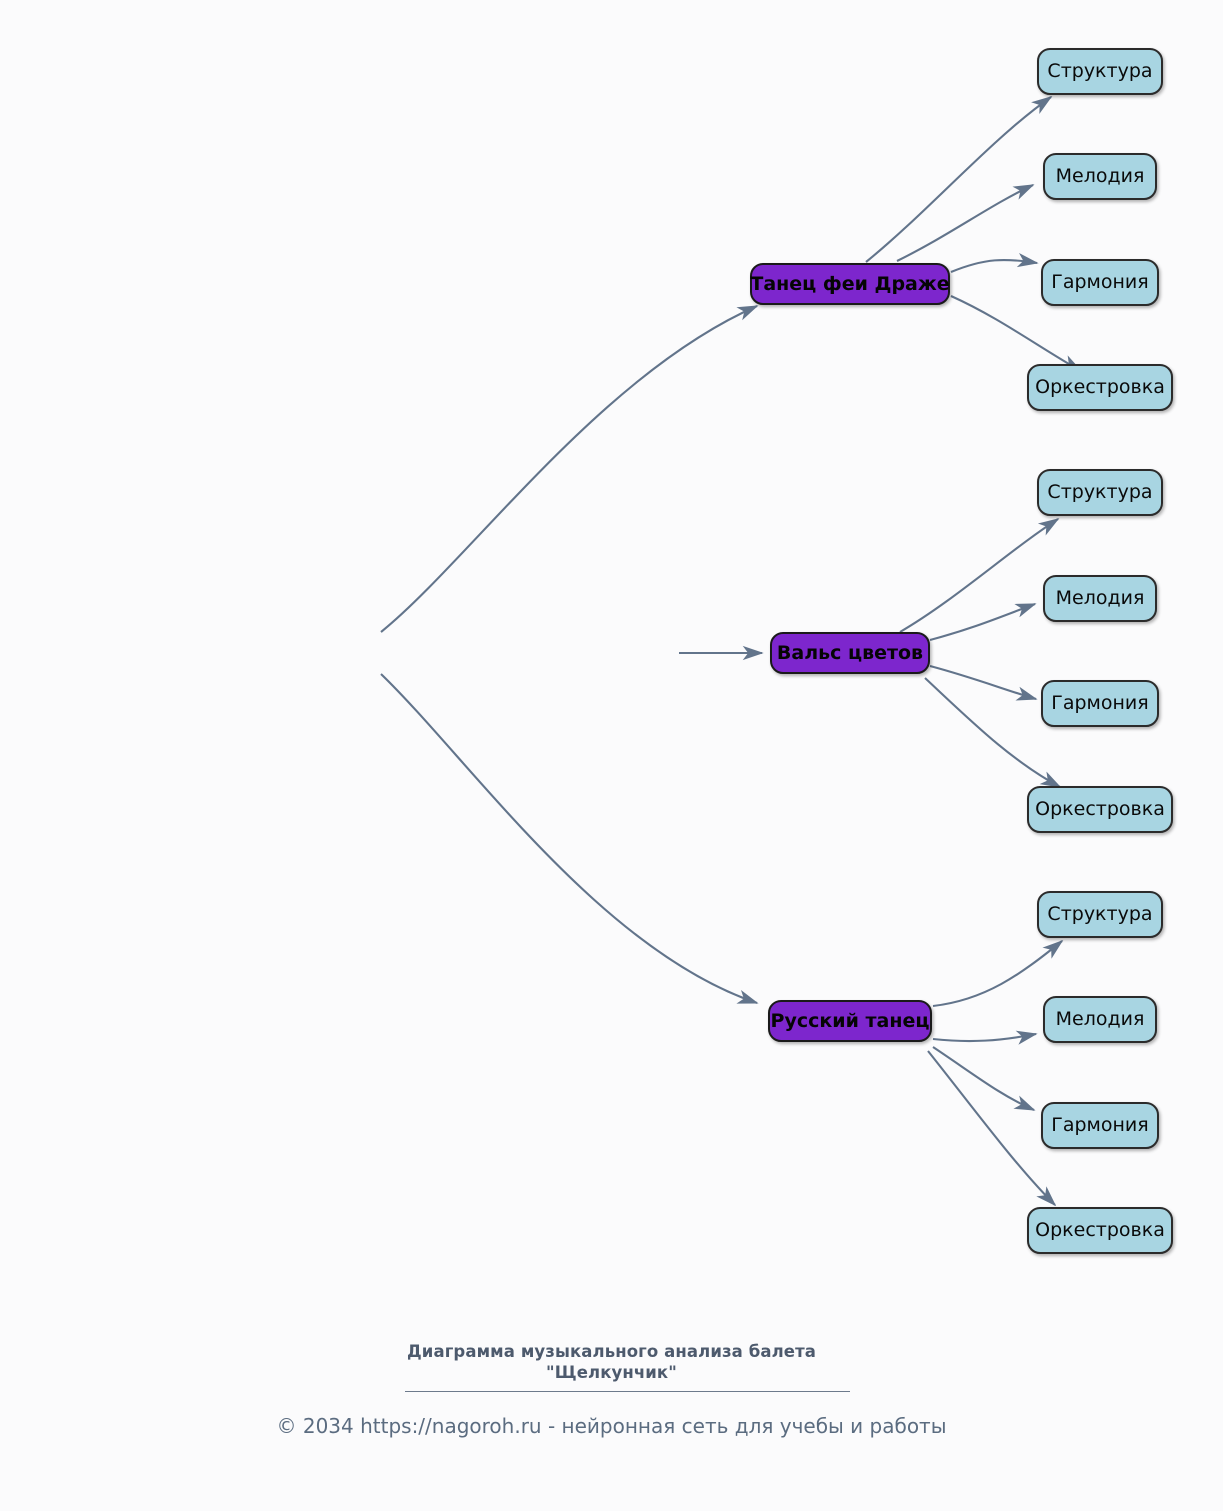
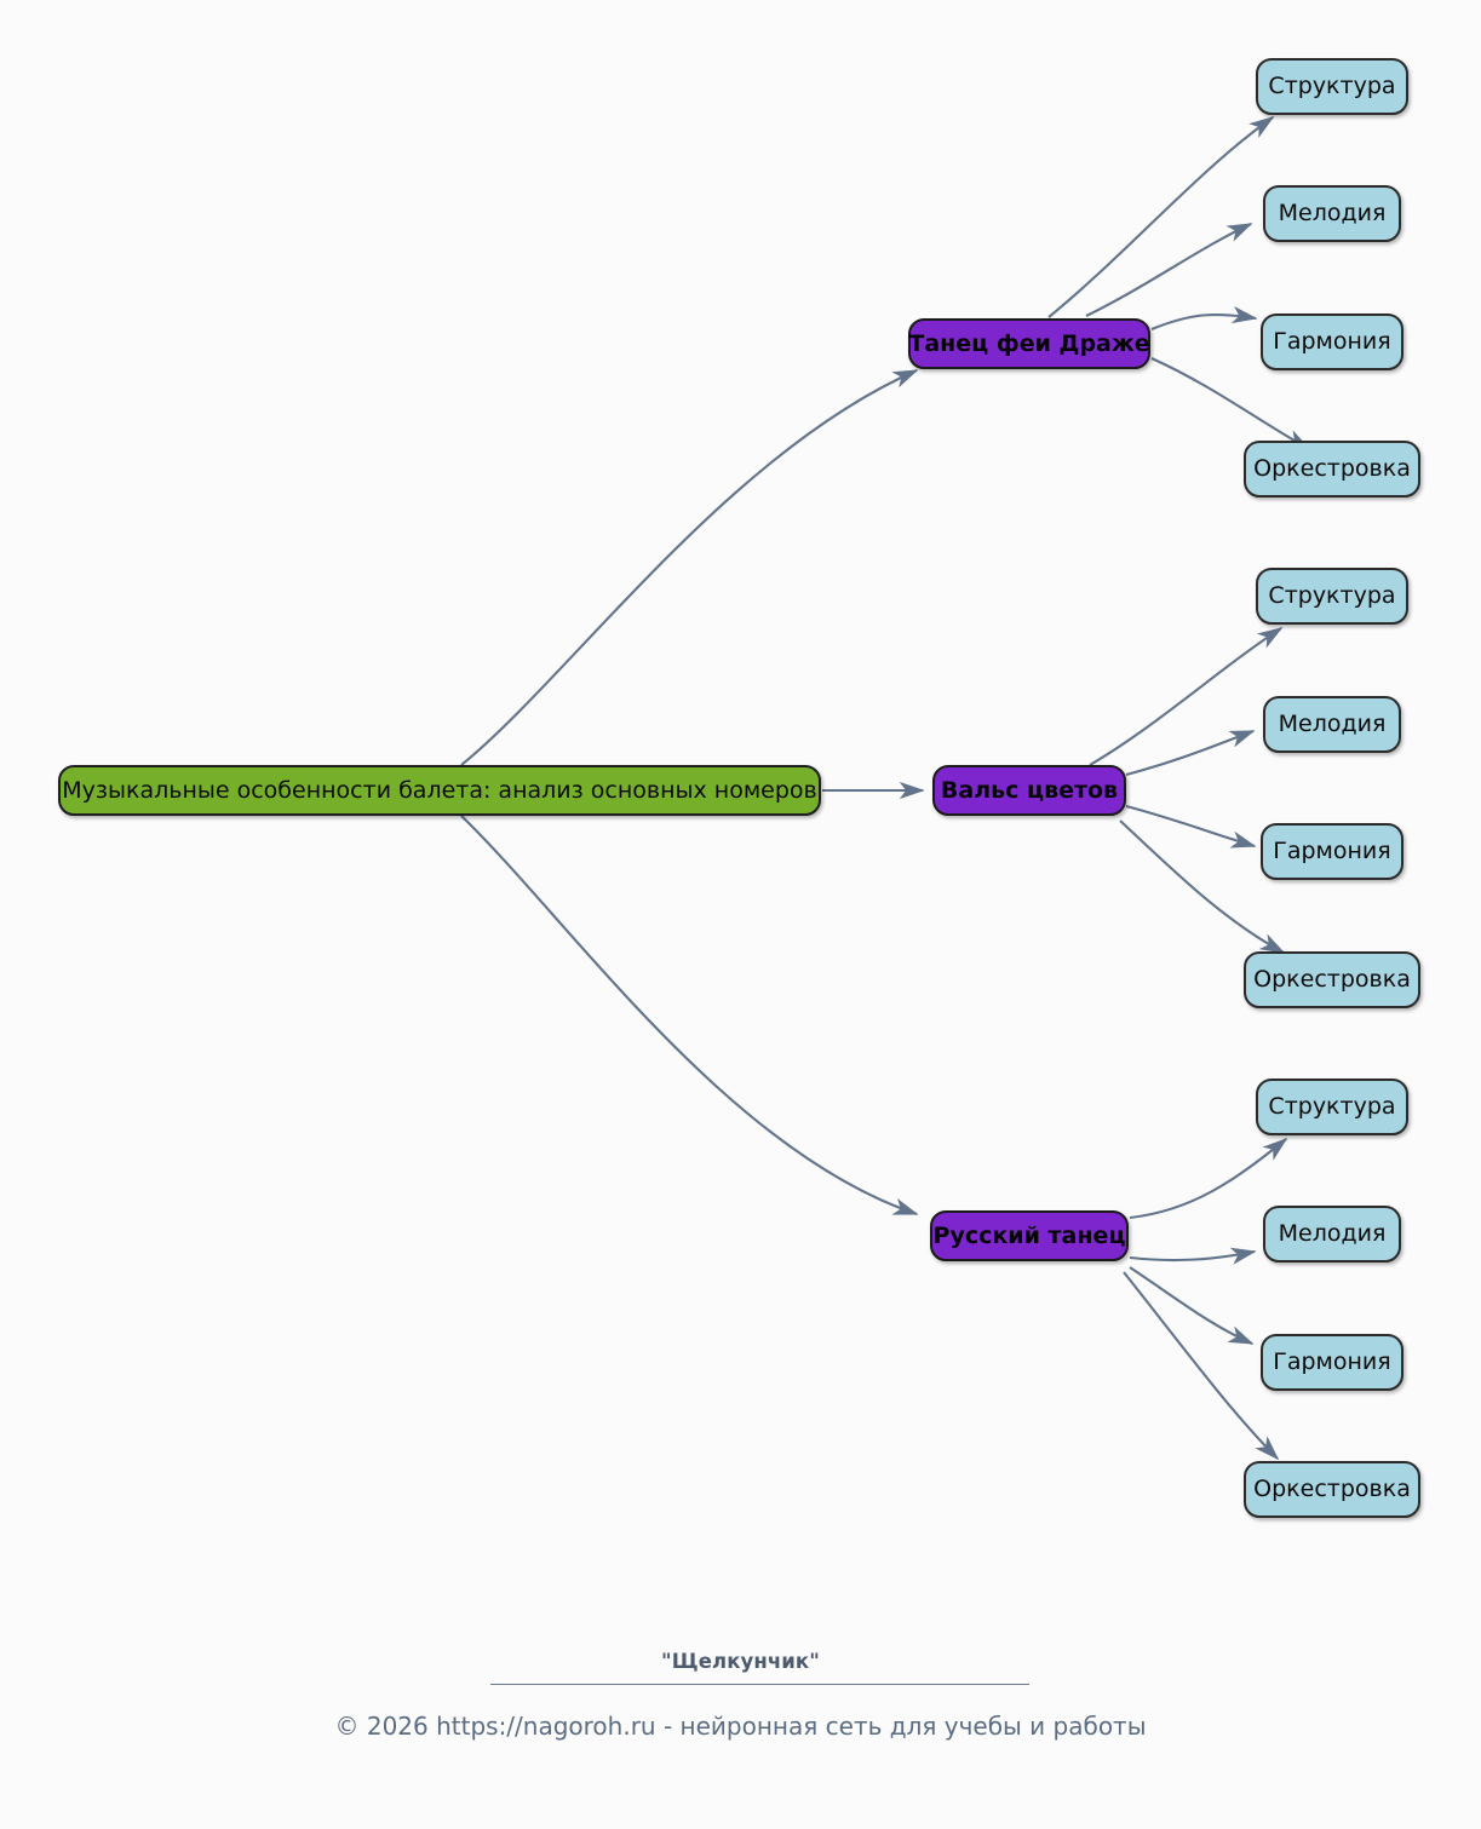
+ Музыкальные особенности балета: анализ основных номеров
  Танец феи Драже
  Структура
  Мелодия
  Гармония
  Оркестровка
  Вальс цветов
  Структура
  Мелодия
  Гармония
  Оркестровка
  Русский танец
  Структура
  Мелодия
  Гармония
  Оркестровка
- Диаграмма музыкального анализа балета
  "Щелкунчик"
- © 2034 https://nagoroh.ru - нейронная сеть для учебы и работы
+ © 2026 https://nagoroh.ru - нейронная сеть для учебы и работы
